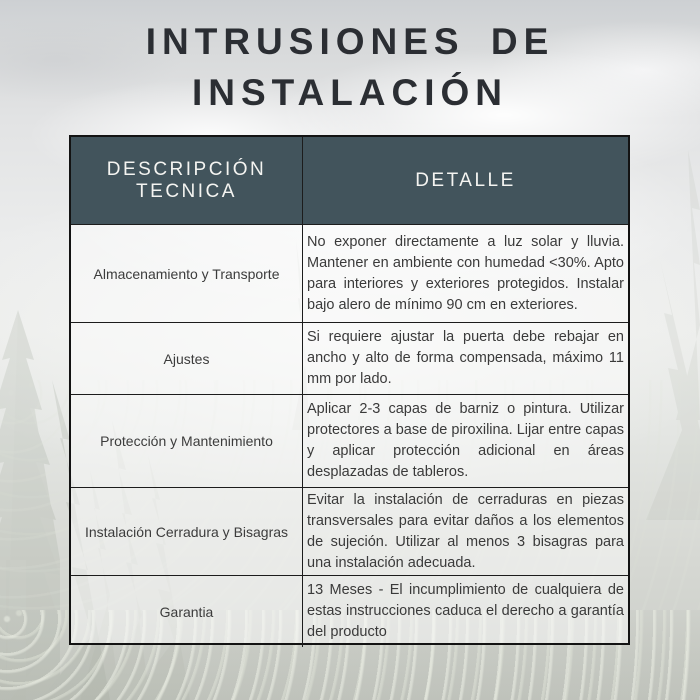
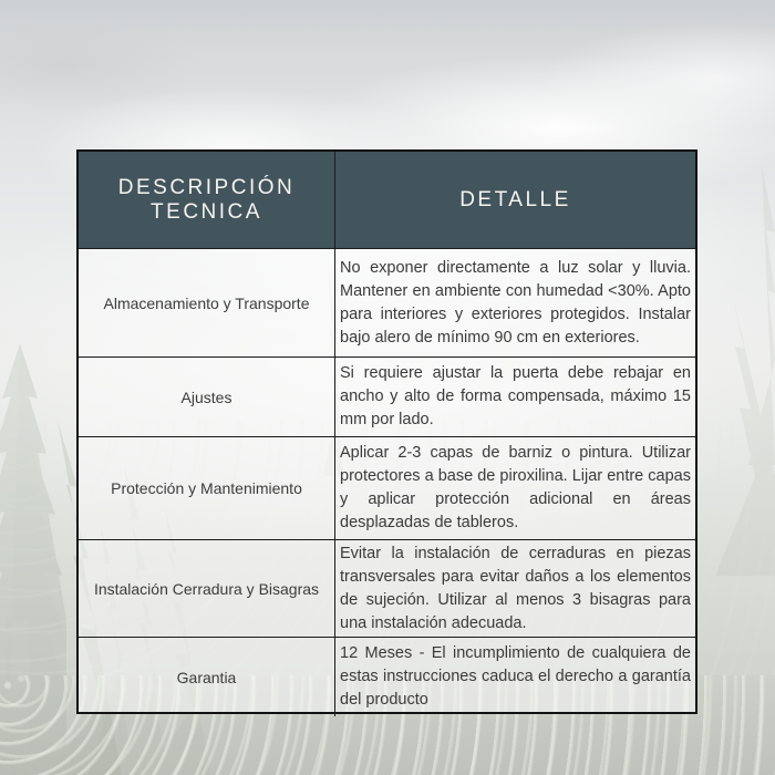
- INTRUSIONES DE
- INSTALACIÓN
  DESCRIPCIÓN TECNICA
  DETALLE
  Almacenamiento y Transporte
  No exponer directamente a luz solar y lluvia. Mantener en ambiente con humedad <30%. Apto para interiores y exteriores protegidos. Instalar bajo alero de mínimo 90 cm en exteriores.
  Ajustes
- Si requiere ajustar la puerta debe rebajar en ancho y alto de forma compensada, máximo 11 mm por lado.
+ Si requiere ajustar la puerta debe rebajar en ancho y alto de forma compensada, máximo 15 mm por lado.
  Protección y Mantenimiento
  Aplicar 2-3 capas de barniz o pintura. Utilizar protectores a base de piroxilina. Lijar entre capas y aplicar protección adicional en áreas desplazadas de tableros.
  Instalación Cerradura y Bisagras
  Evitar la instalación de cerraduras en piezas transversales para evitar daños a los elementos de sujeción. Utilizar al menos 3 bisagras para una instalación adecuada.
  Garantia
- 13 Meses - El incumplimiento de cualquiera de estas instrucciones caduca el derecho a garantía del producto
+ 12 Meses - El incumplimiento de cualquiera de estas instrucciones caduca el derecho a garantía del producto
